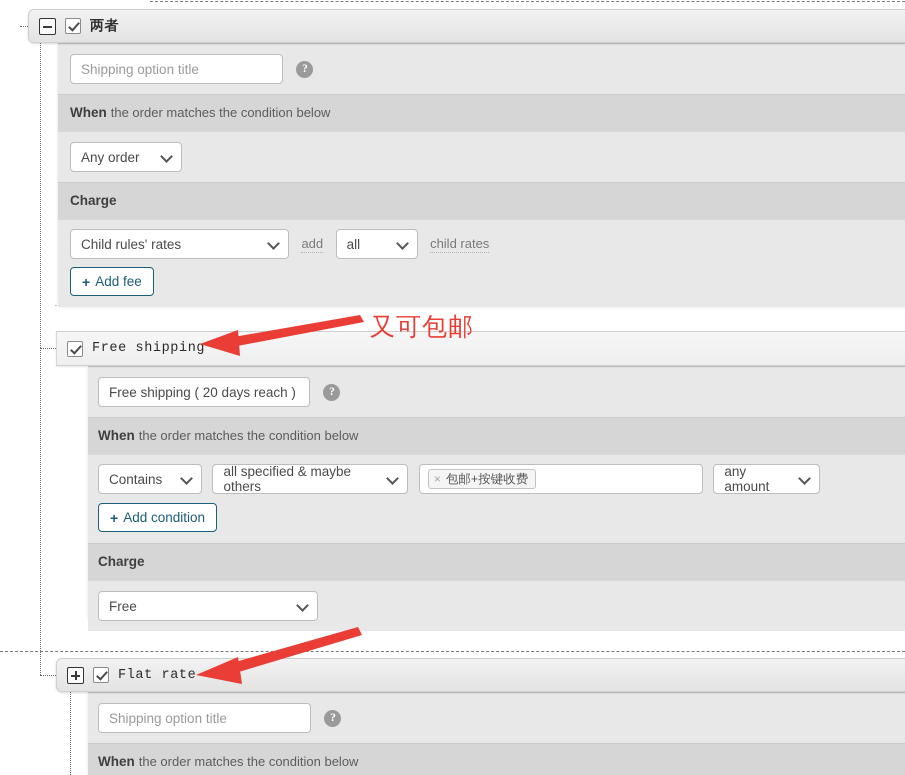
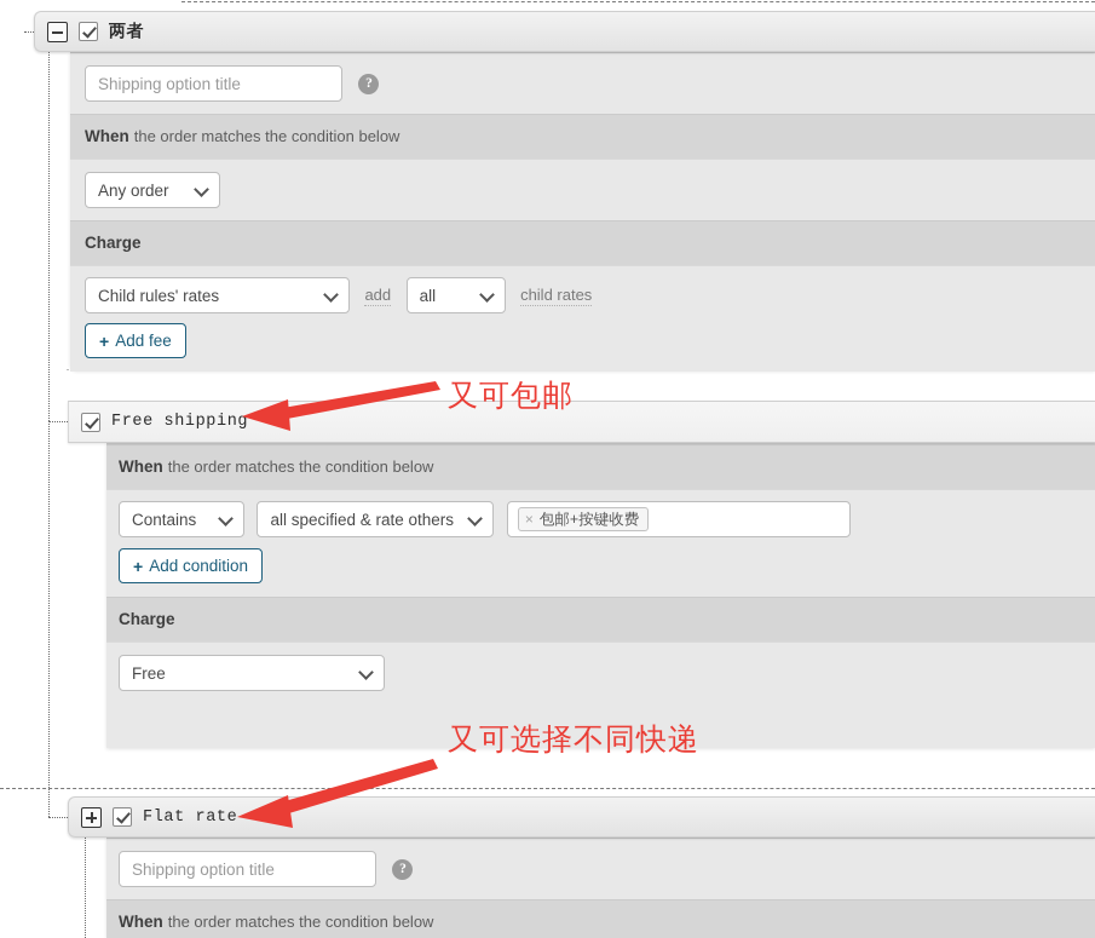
  两者
  Shipping option title ?
  When the order matches the condition below
  Any order
  Charge
  Child rules' rates
  add
  all
  child rates
  +
  Add fee
  Free shipping
- Free shipping ( 20 days reach ) ?
  When the order matches the condition below
  Contains
- all specified & maybe others
+ all specified & rate others
  ×
  包邮+按键收费
- any amount
  +
  Add condition
  Charge
  Free
  Flat rate
  Shipping option title ?
  When the order matches the condition below
  又可包邮
+ 又可选择不同快递
